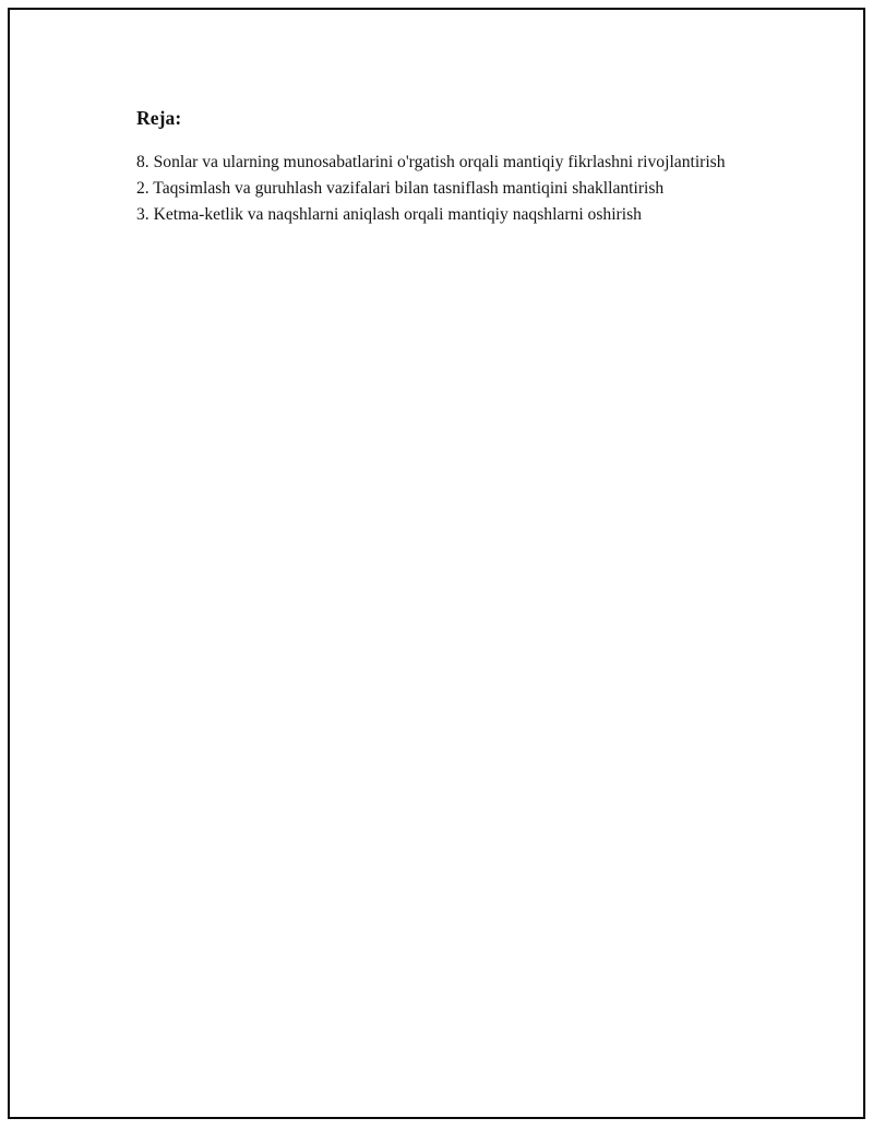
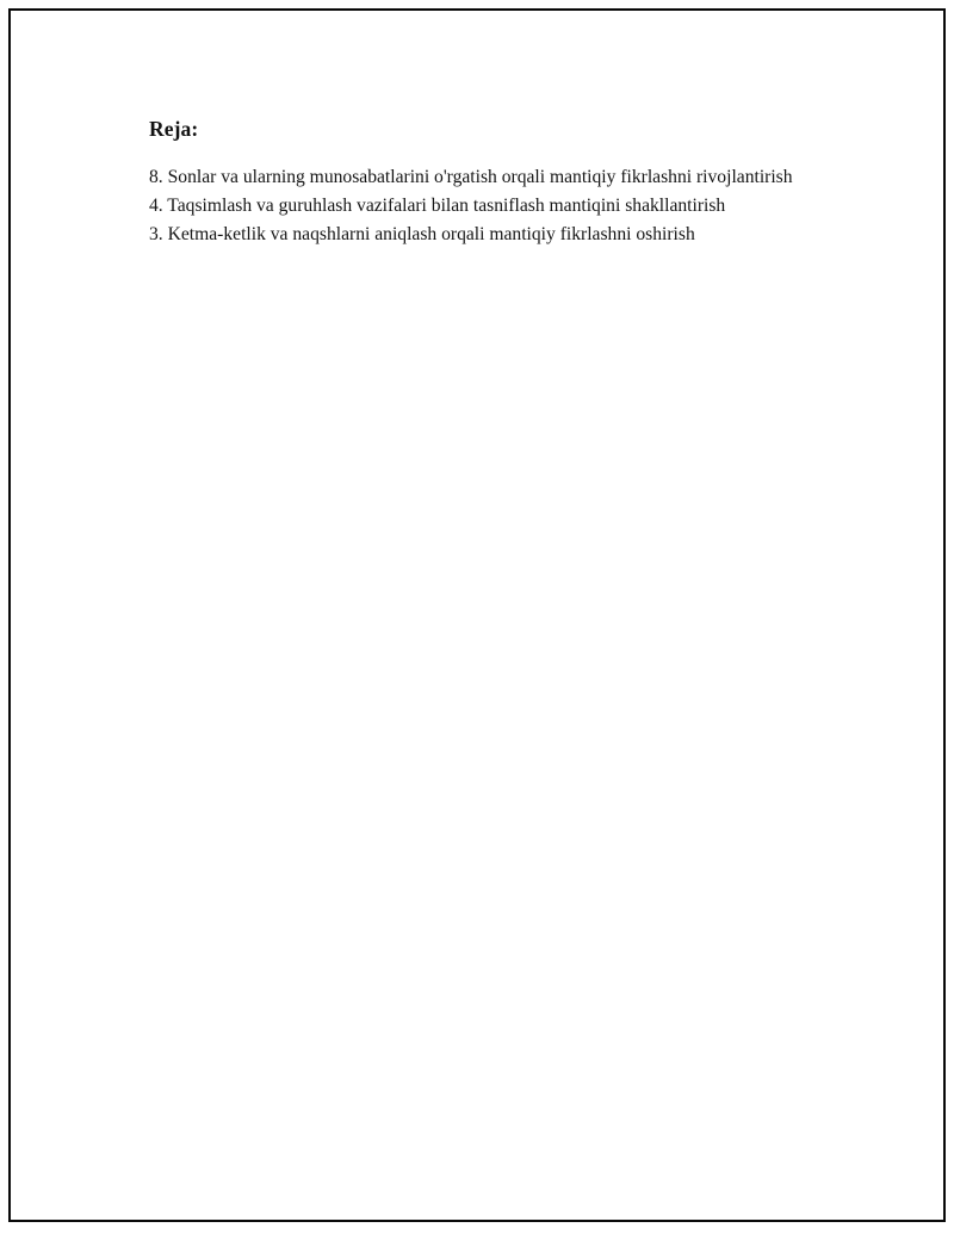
  Reja:
  8. Sonlar va ularning munosabatlarini o'rgatish orqali mantiqiy fikrlashni rivojlantirish
- 2. Taqsimlash va guruhlash vazifalari bilan tasniflash mantiqini shakllantirish
+ 4. Taqsimlash va guruhlash vazifalari bilan tasniflash mantiqini shakllantirish
- 3. Ketma-ketlik va naqshlarni aniqlash orqali mantiqiy naqshlarni oshirish
+ 3. Ketma-ketlik va naqshlarni aniqlash orqali mantiqiy fikrlashni oshirish
